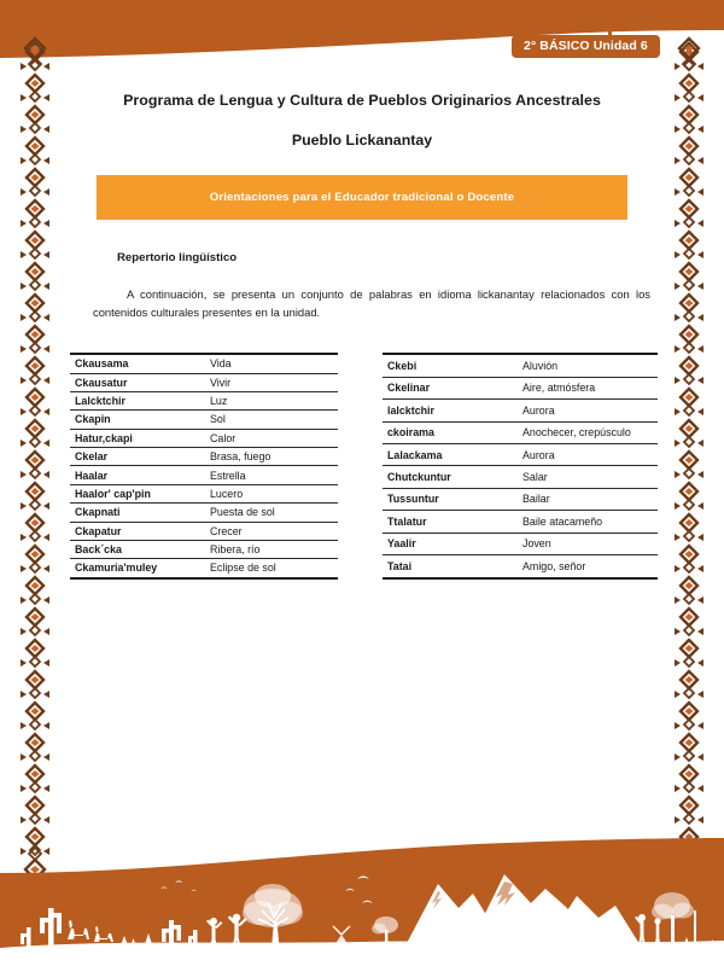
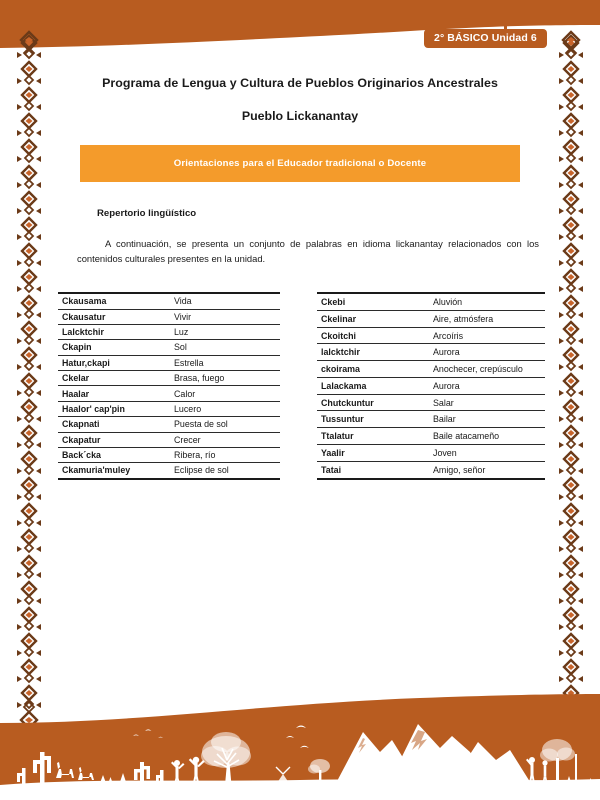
  2° BÁSICO Unidad 6
  Programa de Lengua y Cultura de Pueblos Originarios Ancestrales
  Pueblo Lickanantay
  Orientaciones para el Educador tradicional o Docente
  Repertorio lingüístico
  A continuación, se presenta un conjunto de palabras en idioma lickanantay relacionados con los contenidos culturales presentes en la unidad.
  Ckausama	Vida
  Ckausatur	Vivir
  Lalcktchir	Luz
  Ckapin	Sol
- Hatur,ckapi	Calor
+ Hatur,ckapi	Estrella
  Ckelar	Brasa, fuego
- Haalar	Estrella
+ Haalar	Calor
  Haalor' cap'pin	Lucero
  Ckapnati	Puesta de sol
  Ckapatur	Crecer
  Back´cka	Ribera, río
  Ckamuria'muley	Eclipse de sol
  Ckebi	Aluvión
  Ckelinar	Aire, atmósfera
+ Ckoitchi	Arcoíris
  lalcktchir	Aurora
  ckoirama	Anochecer, crepúsculo
  Lalackama	Aurora
  Chutckuntur	Salar
  Tussuntur	Bailar
  Ttalatur	Baile atacameño
  Yaalir	Joven
  Tatai	Amigo, señor
